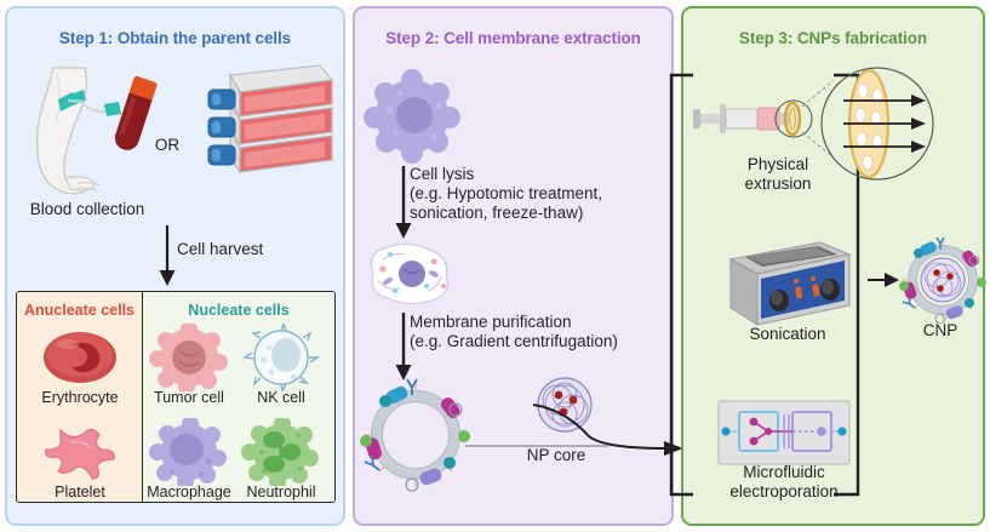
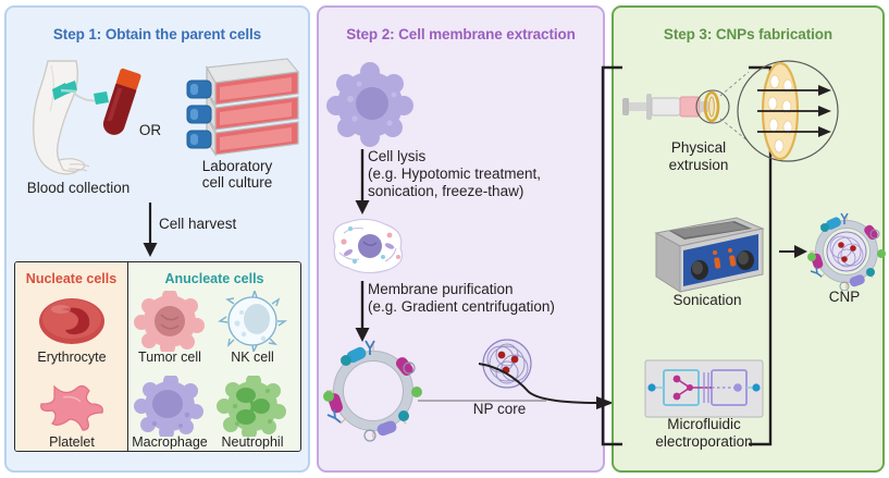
  Step 1: Obtain the parent cells
  OR
  Blood collection
+ Laboratory
+ cell culture
  Cell harvest
- Anucleate cells
+ Nucleate cells
  Erythrocyte
  Platelet
- Nucleate cells
+ Anucleate cells
  Tumor cell
  NK cell
  Macrophage
  Neutrophil
  Step 2: Cell membrane extraction
  Cell lysis
  (e.g. Hypotomic treatment,
  sonication, freeze-thaw)
  Membrane purification
  (e.g. Gradient centrifugation)
  NP core
  Step 3: CNPs fabrication
  Physical
  extrusion
  Sonication
  Microfluidic
  electroporation
  CNP
